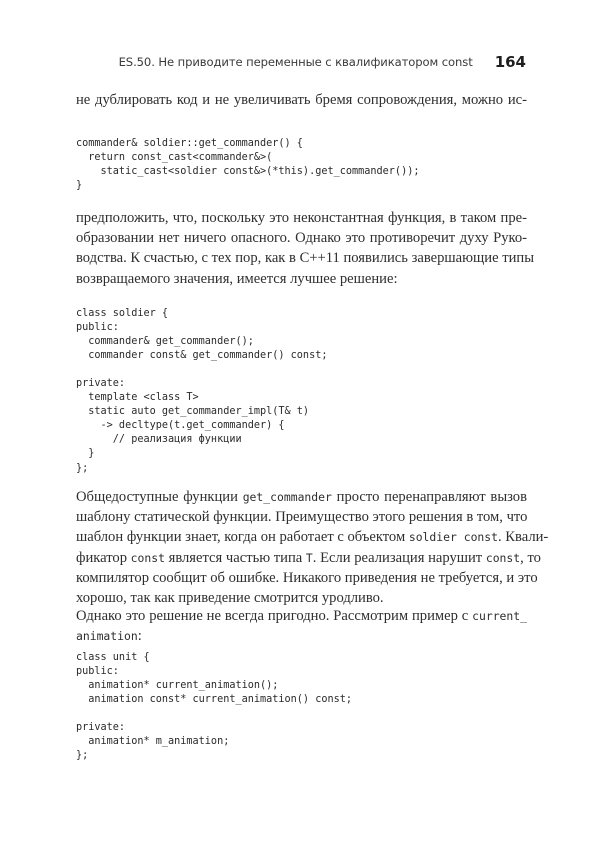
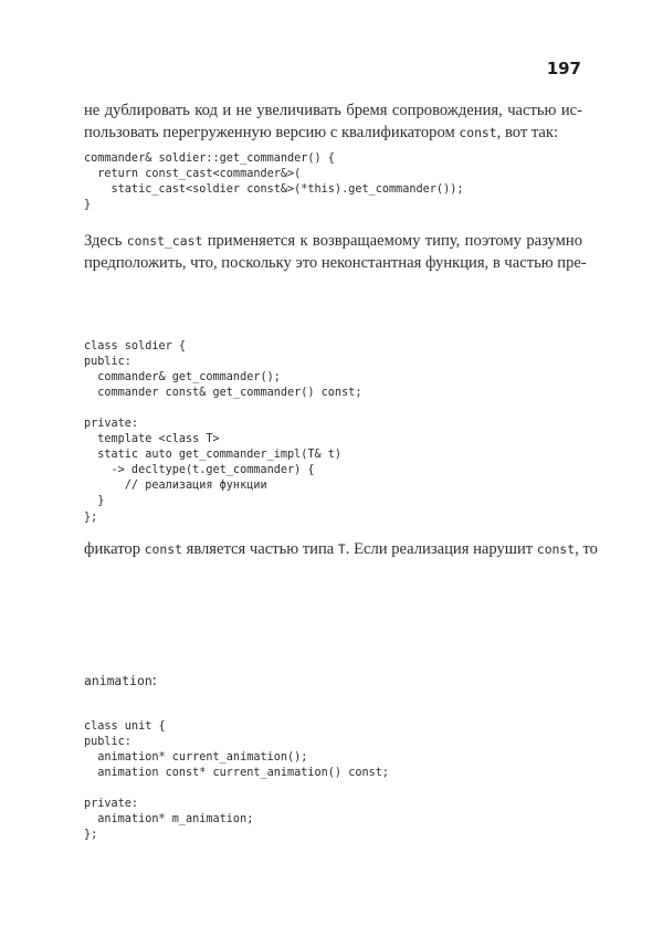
- ES.50. Не приводите переменные с квалификатором const
- 164
+ 197
- не дублировать код и не увеличивать бремя сопровождения, можно ис-
+ не дублировать код и не увеличивать бремя сопровождения, частью ис-
+ пользовать перегруженную версию с квалификатором const, вот так:
  commander& soldier::get_commander() {
  return const_cast<commander&>(
  static_cast<soldier const&>(*this).get_commander());
  }
+ Здесь const_cast применяется к возвращаемому типу, поэтому разумно
- предположить, что, поскольку это неконстантная функция, в таком пре-
+ предположить, что, поскольку это неконстантная функция, в частью пре-
- образовании нет ничего опасного. Однако это противоречит духу Руко-
- водства. К счастью, с тех пор, как в C++11 появились завершающие типы
- возвращаемого значения, имеется лучшее решение:
  class soldier {
  public:
  commander& get_commander();
  commander const& get_commander() const;
  private:
  template <class T>
  static auto get_commander_impl(T& t)
  -> decltype(t.get_commander) {
  // реализация функции
  }
  };
- Общедоступные функции get_commander просто перенаправляют вызов
- шаблону статической функции. Преимущество этого решения в том, что
- шаблон функции знает, когда он работает с объектом soldier const. Квали-
  фикатор const является частью типа T. Если реализация нарушит const, то
- компилятор сообщит об ошибке. Никакого приведения не требуется, и это
- хорошо, так как приведение смотрится уродливо.
- Однако это решение не всегда пригодно. Рассмотрим пример с current_
  animation:
  class unit {
  public:
  animation* current_animation();
  animation const* current_animation() const;
  private:
  animation* m_animation;
  };
